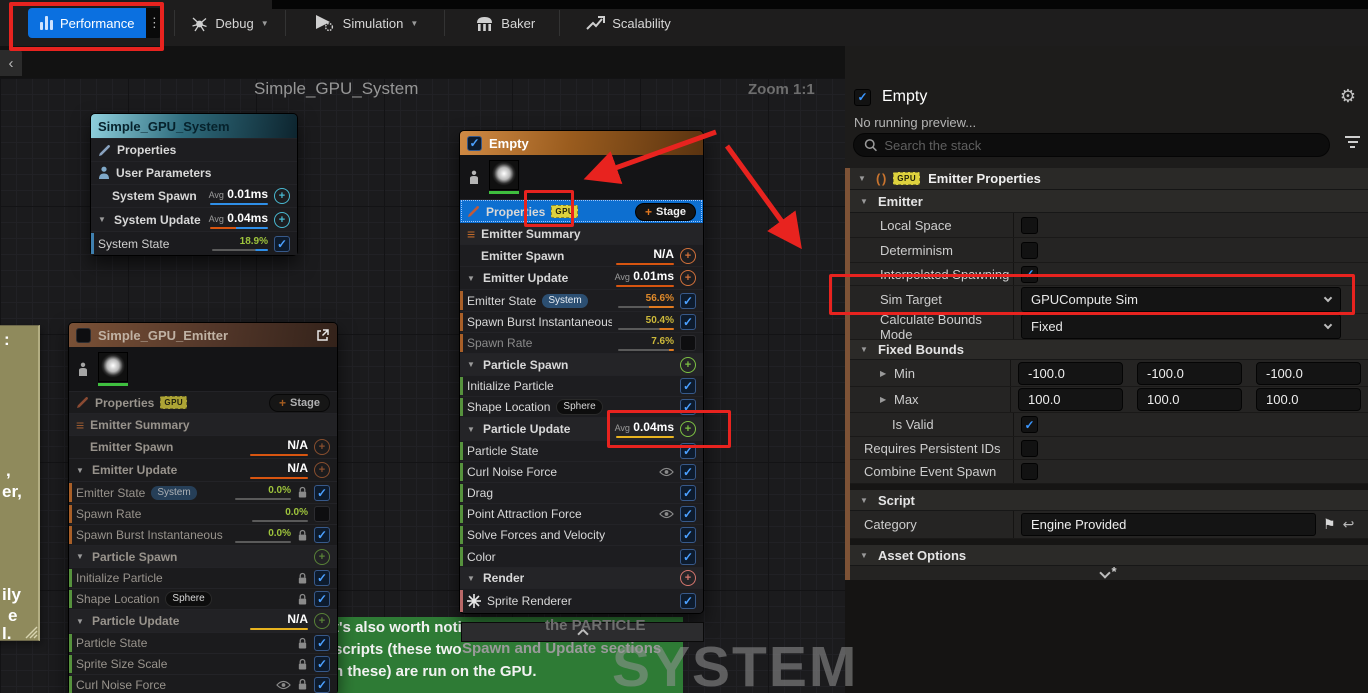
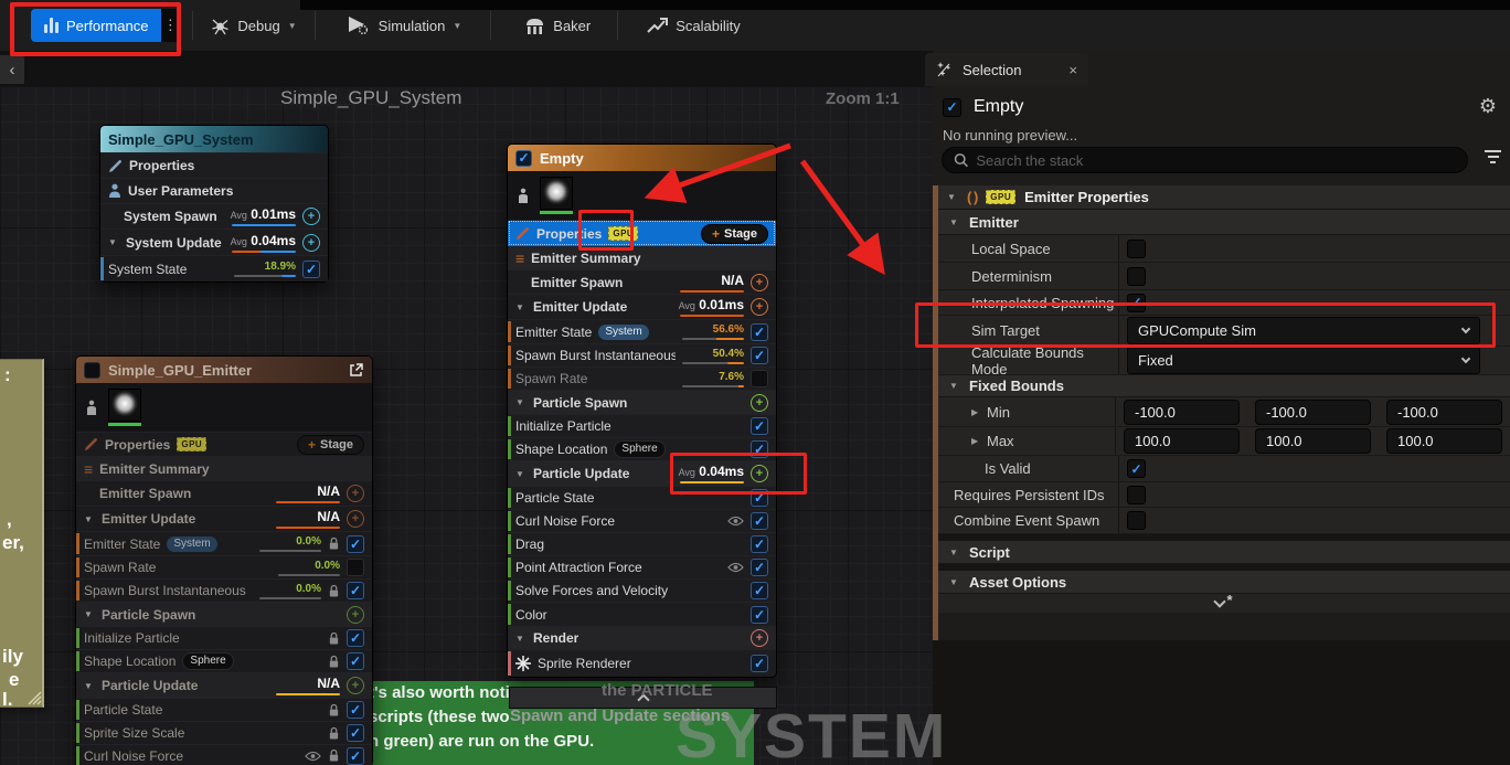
  Performance
  ⋮
  Debug
  ▼
  Simulation
  ▼
  Baker
  Scalability
  ‹
  Simple_GPU_System
  Zoom 1:1
  :
  ,
  er,
  ily
  e
  l.
  's also worth noti
  scripts (these two
- n these) are run on the GPU.
+ n green) are run on the GPU.
  the PARTICLE
  Spawn and Update sections
  Simple_GPU_System
  Properties
  User Parameters
  System Spawn
  Avg 0.01ms
  +
  ▼
  System Update
  Avg 0.04ms
  +
  System State
  18.9%
  ✓
  ✓
  Empty
  Properties
  GPU
  +
  Stage
  ≡
  Emitter Summary
  Emitter Spawn
  N/A
  +
  ▼
  Emitter Update
  Avg 0.01ms
  +
  Emitter State
  System
  56.6%
  ✓
  Spawn Burst Instantaneous
  50.4%
  ✓
  Spawn Rate
  7.6%
  ✓
  ▼
  Particle Spawn
  +
  Initialize Particle
  ✓
  Shape Location
  Sphere
  ✓
  ▼
  Particle Update
  Avg 0.04ms
  +
  Particle State
  ✓
  Curl Noise Force
  ✓
  Drag
  ✓
  Point Attraction Force
  ✓
  Solve Forces and Velocity
  ✓
  Color
  ✓
  ▼
  Render
  +
  Sprite Renderer
  ✓
  ✓
  Simple_GPU_Emitter
  Properties
  GPU
  +
  Stage
  ≡
  Emitter Summary
  Emitter Spawn
  N/A
  +
  ▼
  Emitter Update
  N/A
  +
  Emitter State
  System
  0.0%
  ✓
  Spawn Rate
  0.0%
  ✓
  Spawn Burst Instantaneous
  0.0%
  ✓
  ▼
  Particle Spawn
  +
  Initialize Particle
  ✓
  Shape Location
  Sphere
  ✓
  ▼
  Particle Update
  N/A
  +
  Particle State
  ✓
  Sprite Size Scale
  ✓
  Curl Noise Force
  ✓
  SYSTEM
+ Selection
+ ×
  ✓
  Empty
  ⚙
  No running preview...
  Search the stack
  ▼
  ( )
  GPU
  Emitter Properties
  ▼
  Emitter
  Local Space
  Determinism
  Interpolated Spawning
  ✓
  Sim Target
  GPUCompute Sim
  Calculate Bounds Mode
  Fixed
  ▼
  Fixed Bounds
  ▶
  Min
  -100.0
  -100.0
  -100.0
  ▶
  Max
  100.0
  100.0
  100.0
  Is Valid
  ✓
  Requires Persistent IDs
  Combine Event Spawn
  ▼
  Script
- Category
- Engine Provided
- ⚑
- ↩
  ▼
  Asset Options
  *
